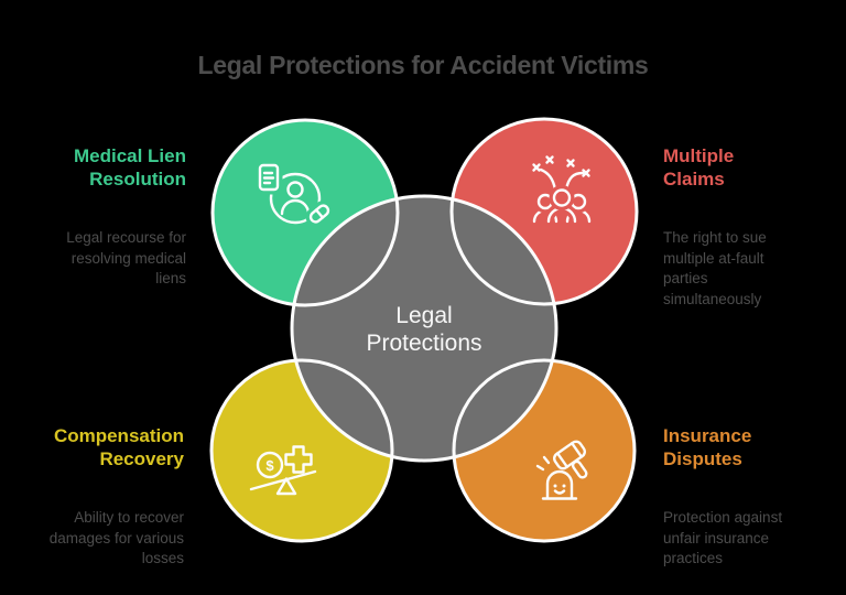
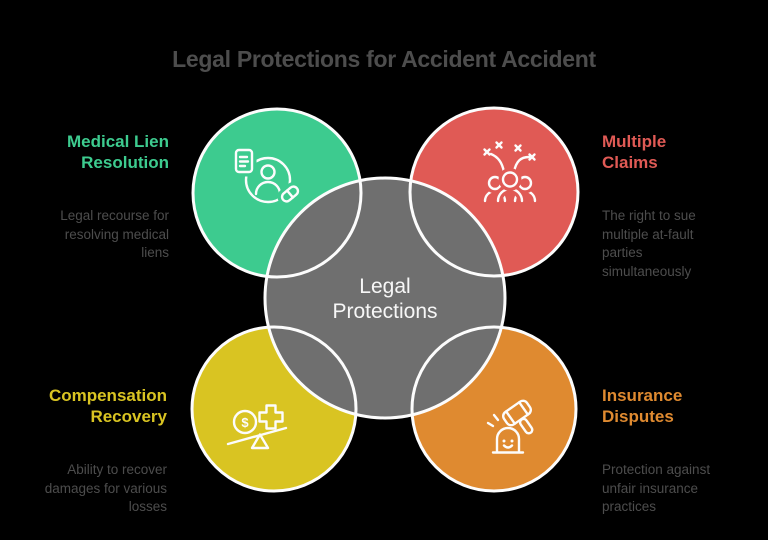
- Legal Protections for Accident Victims
+ Legal Protections for Accident Accident
  $
  Legal
  Protections
  Medical Lien
  Resolution
  Legal recourse for
  resolving medical
  liens
  Multiple
  Claims
  The right to sue
  multiple at-fault
  parties
  simultaneously
  Compensation
  Recovery
  Ability to recover
  damages for various
  losses
  Insurance
  Disputes
  Protection against
  unfair insurance
  practices
